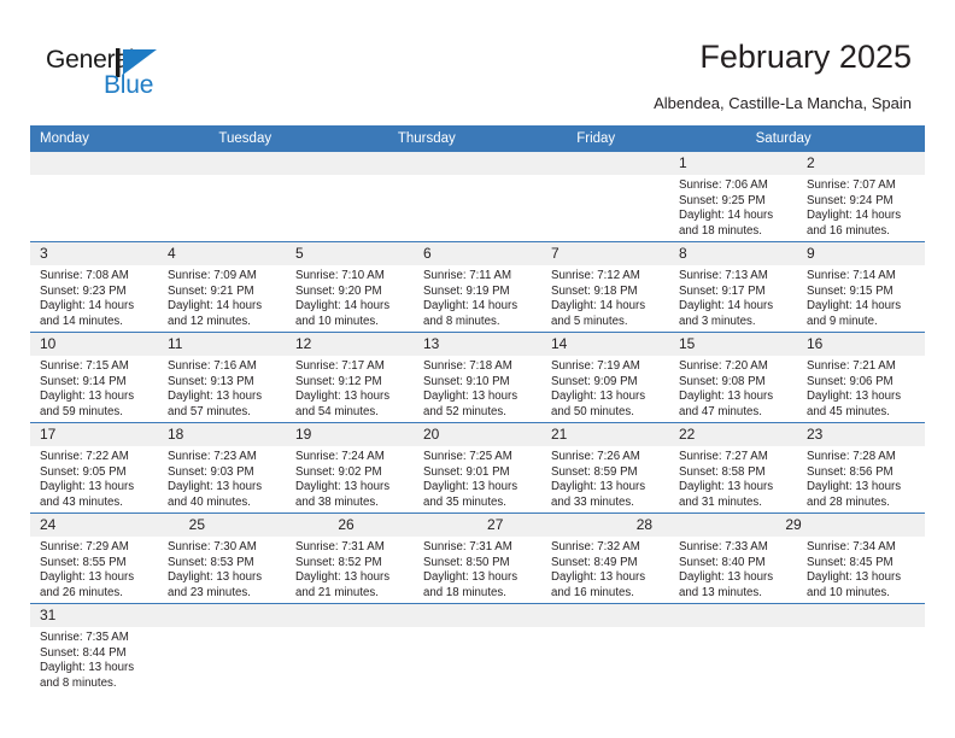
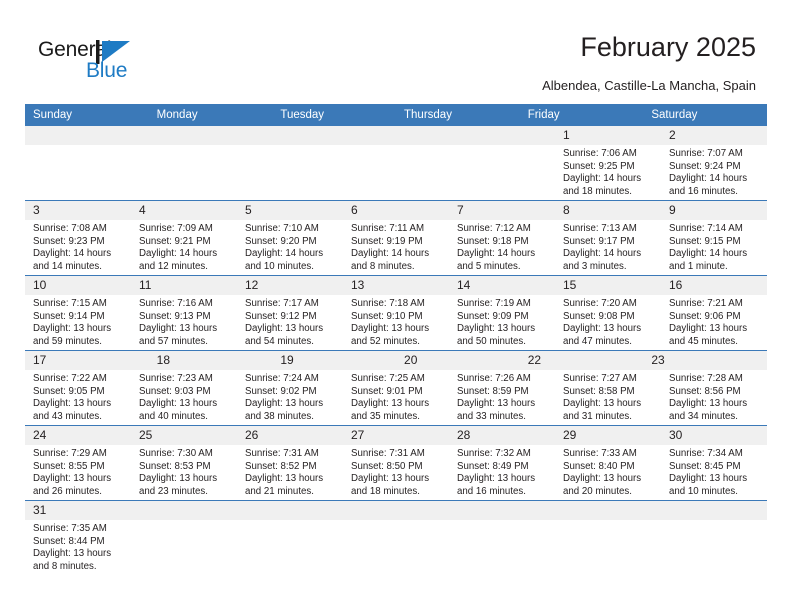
  Genera
  Blue
  February 2025
  Albendea, Castille-La Mancha, Spain
+ Sunday
  Monday
  Tuesday
  Thursday
  Friday
  Saturday
  1
  2
  Sunrise: 7:06 AM
  Sunset: 9:25 PM
  Daylight: 14 hours
  and 18 minutes.
  Sunrise: 7:07 AM
  Sunset: 9:24 PM
  Daylight: 14 hours
  and 16 minutes.
  3
  4
  5
  6
  7
  8
  9
  Sunrise: 7:08 AM
  Sunset: 9:23 PM
  Daylight: 14 hours
  and 14 minutes.
  Sunrise: 7:09 AM
  Sunset: 9:21 PM
  Daylight: 14 hours
  and 12 minutes.
  Sunrise: 7:10 AM
  Sunset: 9:20 PM
  Daylight: 14 hours
  and 10 minutes.
  Sunrise: 7:11 AM
  Sunset: 9:19 PM
  Daylight: 14 hours
  and 8 minutes.
  Sunrise: 7:12 AM
  Sunset: 9:18 PM
  Daylight: 14 hours
  and 5 minutes.
  Sunrise: 7:13 AM
  Sunset: 9:17 PM
  Daylight: 14 hours
  and 3 minutes.
  Sunrise: 7:14 AM
  Sunset: 9:15 PM
  Daylight: 14 hours
- and 9 minute.
+ and 1 minute.
  10
  11
  12
  13
  14
  15
  16
  Sunrise: 7:15 AM
  Sunset: 9:14 PM
  Daylight: 13 hours
  and 59 minutes.
  Sunrise: 7:16 AM
  Sunset: 9:13 PM
  Daylight: 13 hours
  and 57 minutes.
  Sunrise: 7:17 AM
  Sunset: 9:12 PM
  Daylight: 13 hours
  and 54 minutes.
  Sunrise: 7:18 AM
  Sunset: 9:10 PM
  Daylight: 13 hours
  and 52 minutes.
  Sunrise: 7:19 AM
  Sunset: 9:09 PM
  Daylight: 13 hours
  and 50 minutes.
  Sunrise: 7:20 AM
  Sunset: 9:08 PM
  Daylight: 13 hours
  and 47 minutes.
  Sunrise: 7:21 AM
  Sunset: 9:06 PM
  Daylight: 13 hours
  and 45 minutes.
  17
  18
  19
  20
- 21
  22
  23
  Sunrise: 7:22 AM
  Sunset: 9:05 PM
  Daylight: 13 hours
  and 43 minutes.
  Sunrise: 7:23 AM
  Sunset: 9:03 PM
  Daylight: 13 hours
  and 40 minutes.
  Sunrise: 7:24 AM
  Sunset: 9:02 PM
  Daylight: 13 hours
  and 38 minutes.
  Sunrise: 7:25 AM
  Sunset: 9:01 PM
  Daylight: 13 hours
  and 35 minutes.
  Sunrise: 7:26 AM
  Sunset: 8:59 PM
  Daylight: 13 hours
  and 33 minutes.
  Sunrise: 7:27 AM
  Sunset: 8:58 PM
  Daylight: 13 hours
  and 31 minutes.
  Sunrise: 7:28 AM
  Sunset: 8:56 PM
  Daylight: 13 hours
- and 28 minutes.
+ and 34 minutes.
  24
  25
  26
  27
  28
  29
+ 30
  Sunrise: 7:29 AM
  Sunset: 8:55 PM
  Daylight: 13 hours
  and 26 minutes.
  Sunrise: 7:30 AM
  Sunset: 8:53 PM
  Daylight: 13 hours
  and 23 minutes.
  Sunrise: 7:31 AM
  Sunset: 8:52 PM
  Daylight: 13 hours
  and 21 minutes.
  Sunrise: 7:31 AM
  Sunset: 8:50 PM
  Daylight: 13 hours
  and 18 minutes.
  Sunrise: 7:32 AM
  Sunset: 8:49 PM
  Daylight: 13 hours
  and 16 minutes.
  Sunrise: 7:33 AM
  Sunset: 8:40 PM
  Daylight: 13 hours
- and 13 minutes.
+ and 20 minutes.
  Sunrise: 7:34 AM
  Sunset: 8:45 PM
  Daylight: 13 hours
  and 10 minutes.
  31
  Sunrise: 7:35 AM
  Sunset: 8:44 PM
  Daylight: 13 hours
  and 8 minutes.
